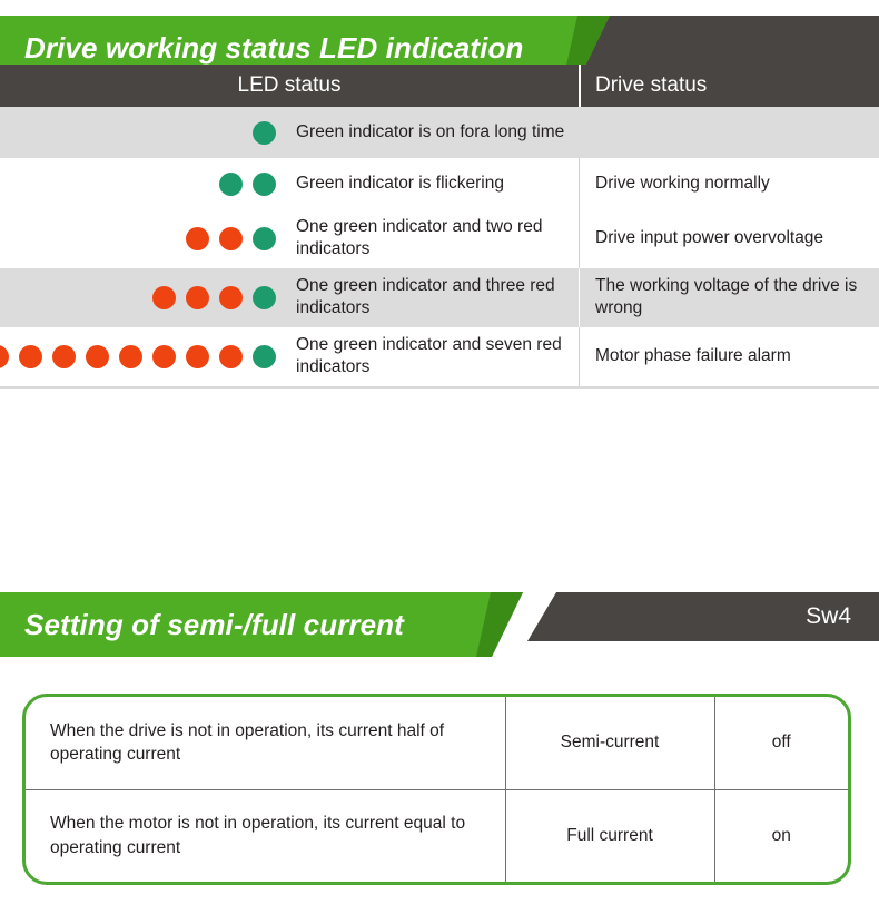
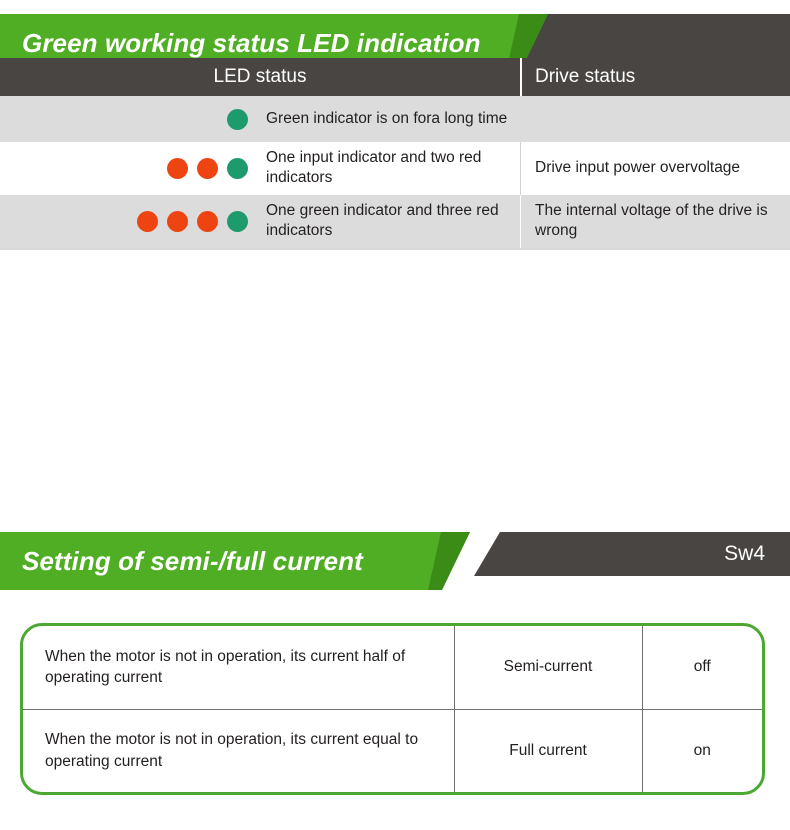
- Drive working status LED indication
+ Green working status LED indication
  LED status
  Drive status
  Green indicator is on fora long time
- Green indicator is flickering
- Drive working normally
- One green indicator and two red indicators
+ One input indicator and two red indicators
  Drive input power overvoltage
  One green indicator and three red indicators
- The working voltage of the drive is wrong
+ The internal voltage of the drive is wrong
- One green indicator and seven red indicators
- Motor phase failure alarm
  Setting of semi-/full current
  Sw4
- When the drive is not in operation, its current half of operating current	Semi-current	off
+ When the motor is not in operation, its current half of operating current	Semi-current	off
  When the motor is not in operation, its current equal to operating current	Full current	on
